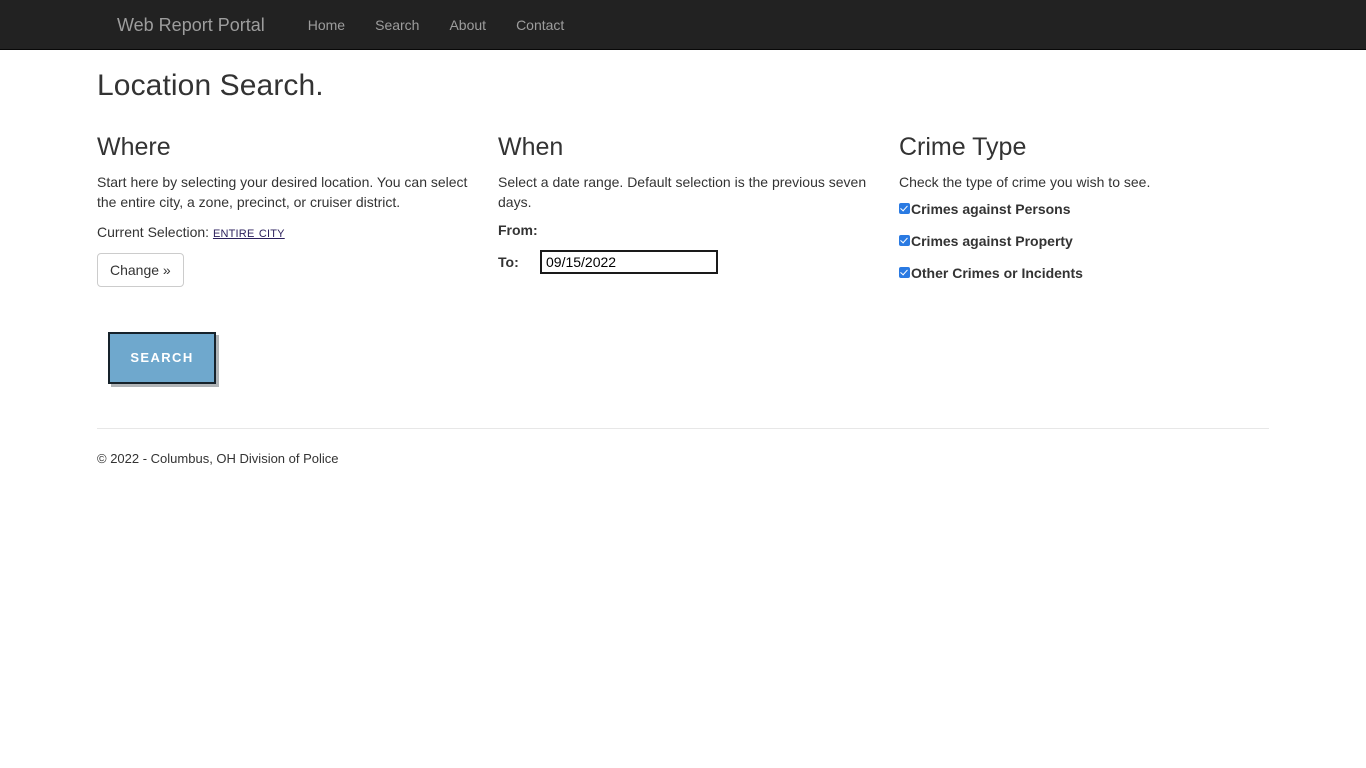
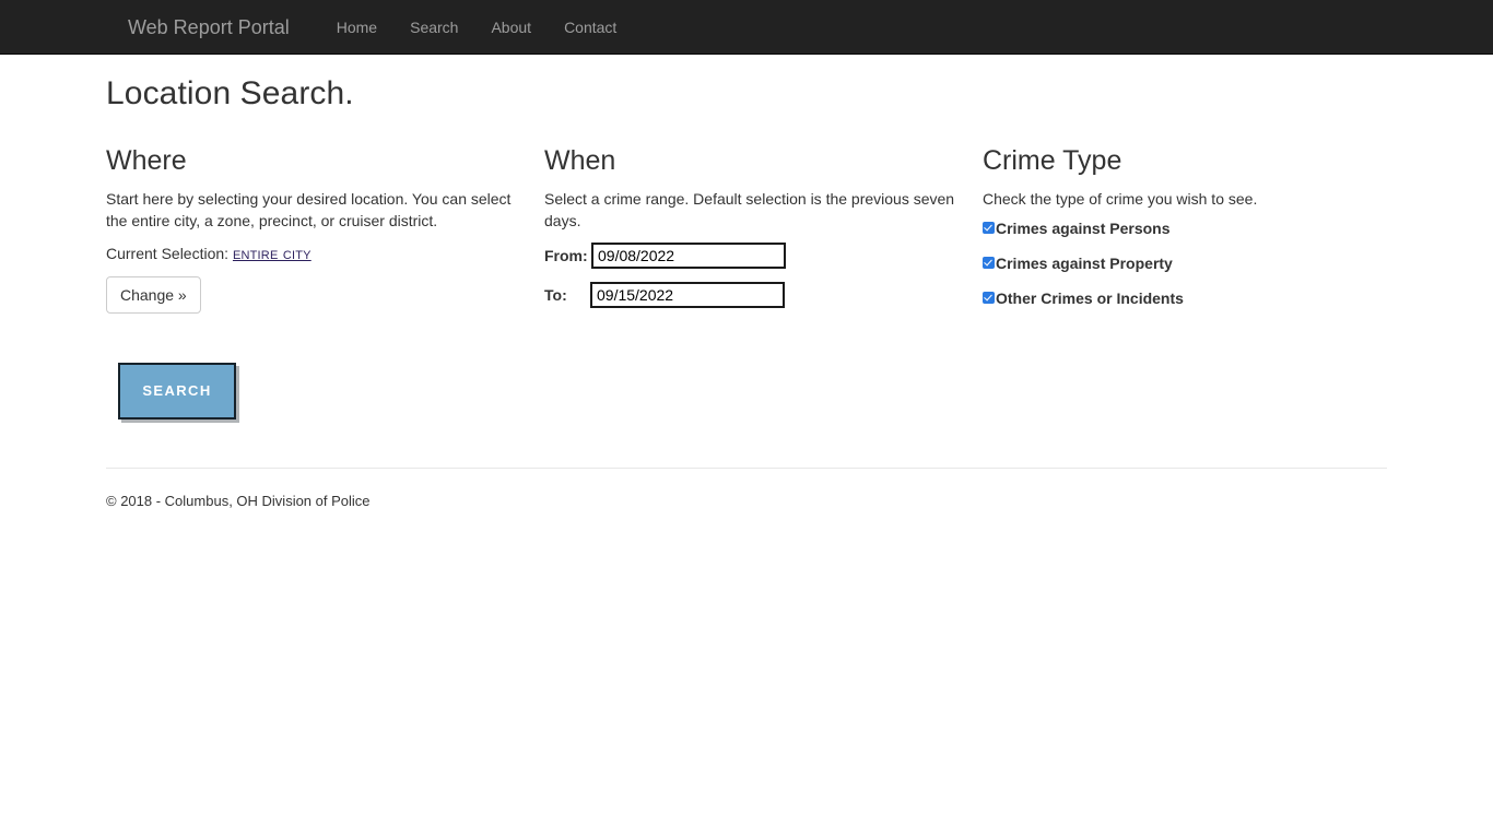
  Web Report Portal
  Home
  Search
  About
  Contact
  Location Search.
  Where
  Start here by selecting your desired location. You can select the entire city, a zone, precinct, or cruiser district.
  Current Selection: entire city
  Change »
  When
- Select a date range. Default selection is the previous seven days.
+ Select a crime range. Default selection is the previous seven days.
  From:
+ 09/08/2022
  To:
  09/15/2022
  Crime Type
  Check the type of crime you wish to see.
  Crimes against Persons
  Crimes against Property
  Other Crimes or Incidents
  SEARCH
- © 2022 - Columbus, OH Division of Police
+ © 2018 - Columbus, OH Division of Police
